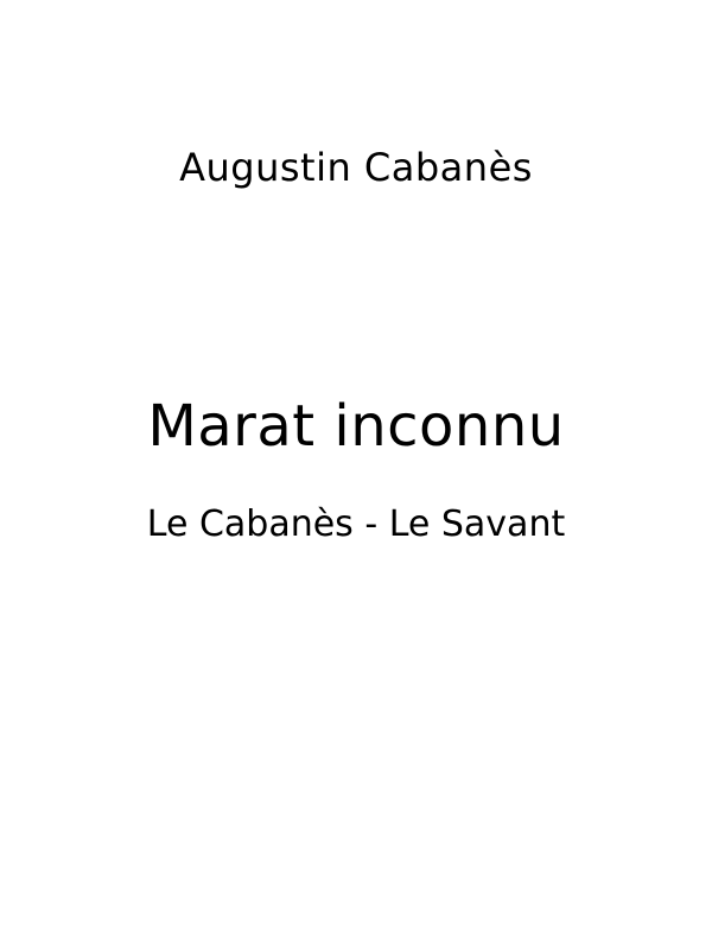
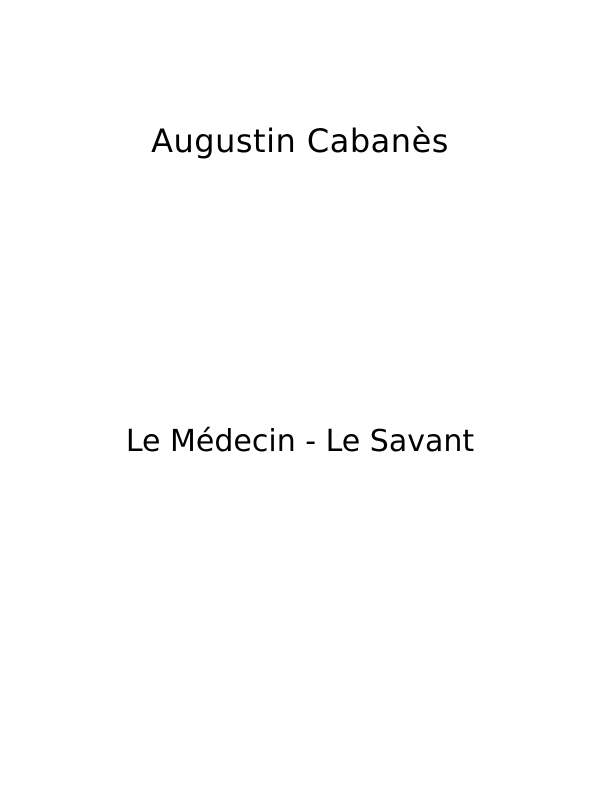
  Augustin Cabanès
- Marat inconnu
- Le Cabanès - Le Savant
+ Le Médecin - Le Savant
